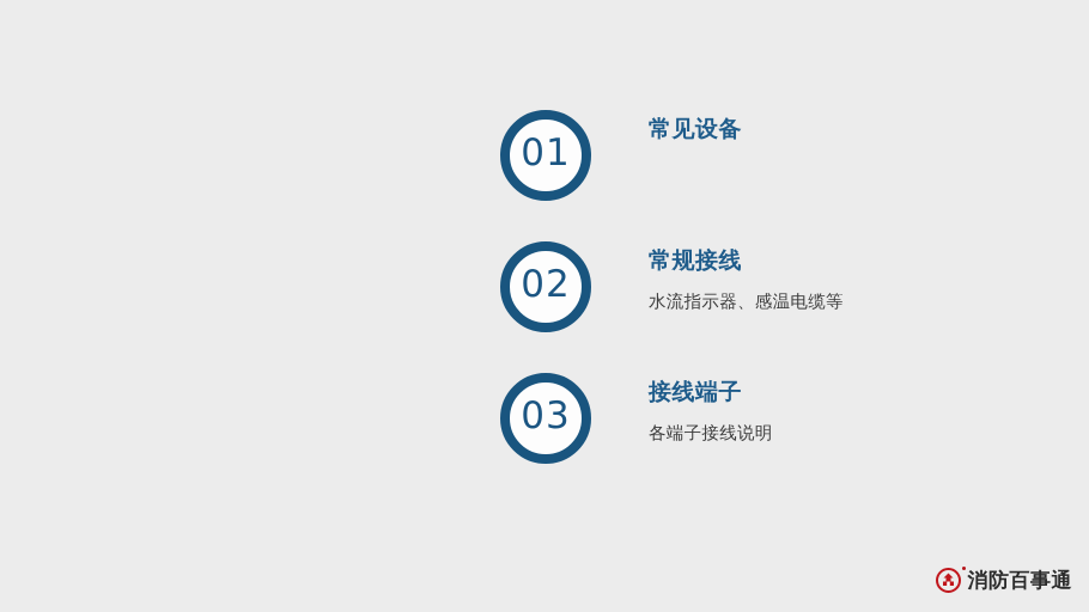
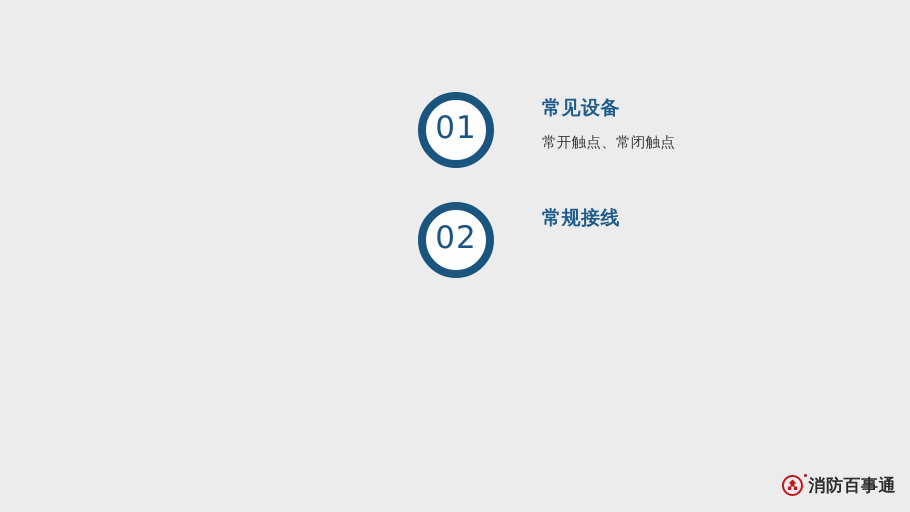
  01
  常见设备
+ 常开触点、常闭触点
  02
  常规接线
- 水流指示器、感温电缆等
- 03
- 接线端子
- 各端子接线说明
  消防百事通
